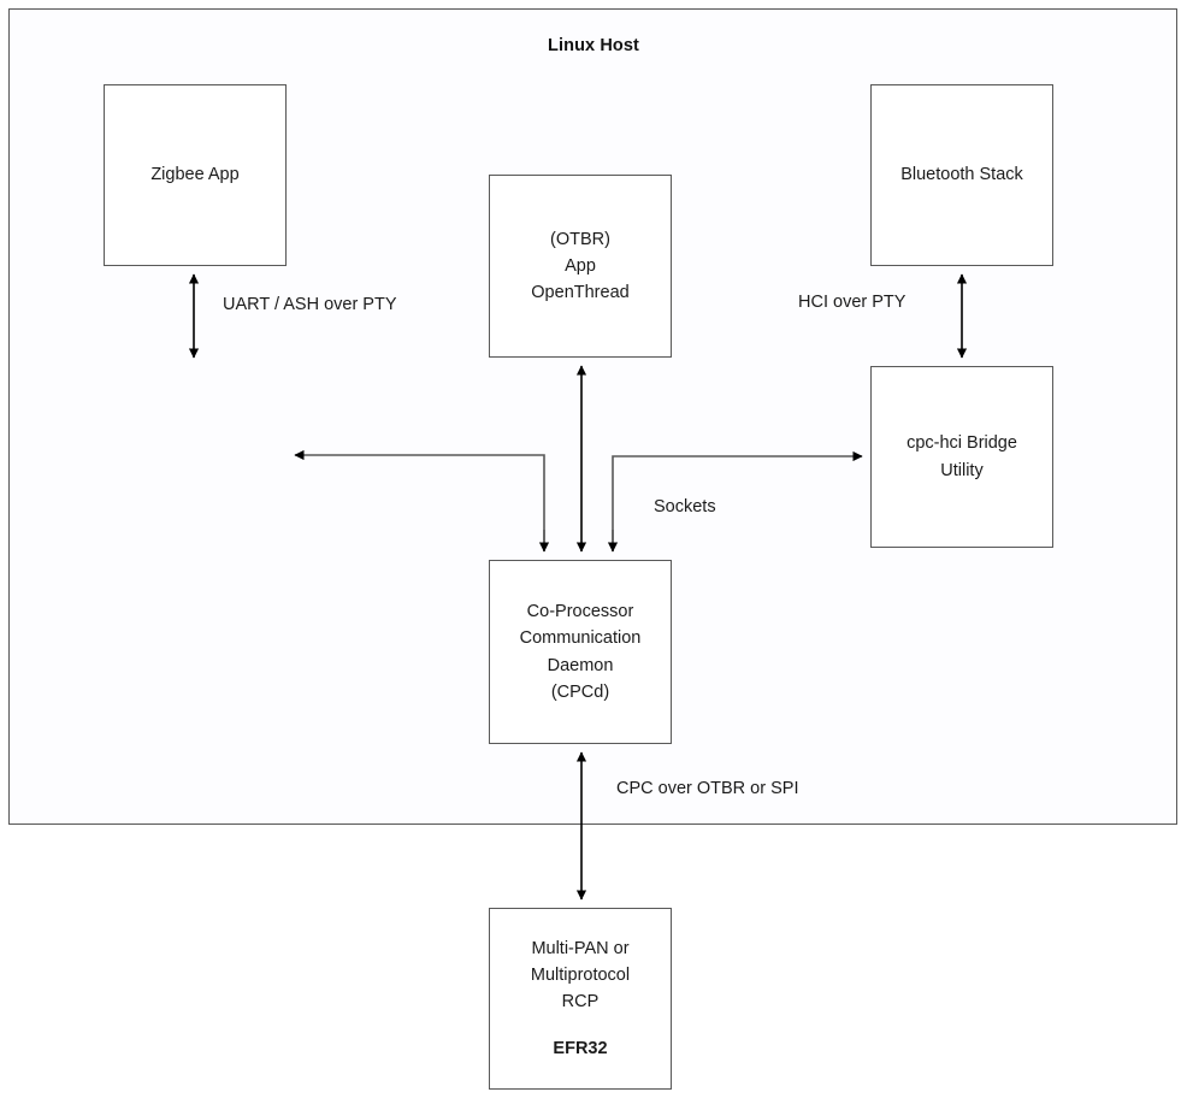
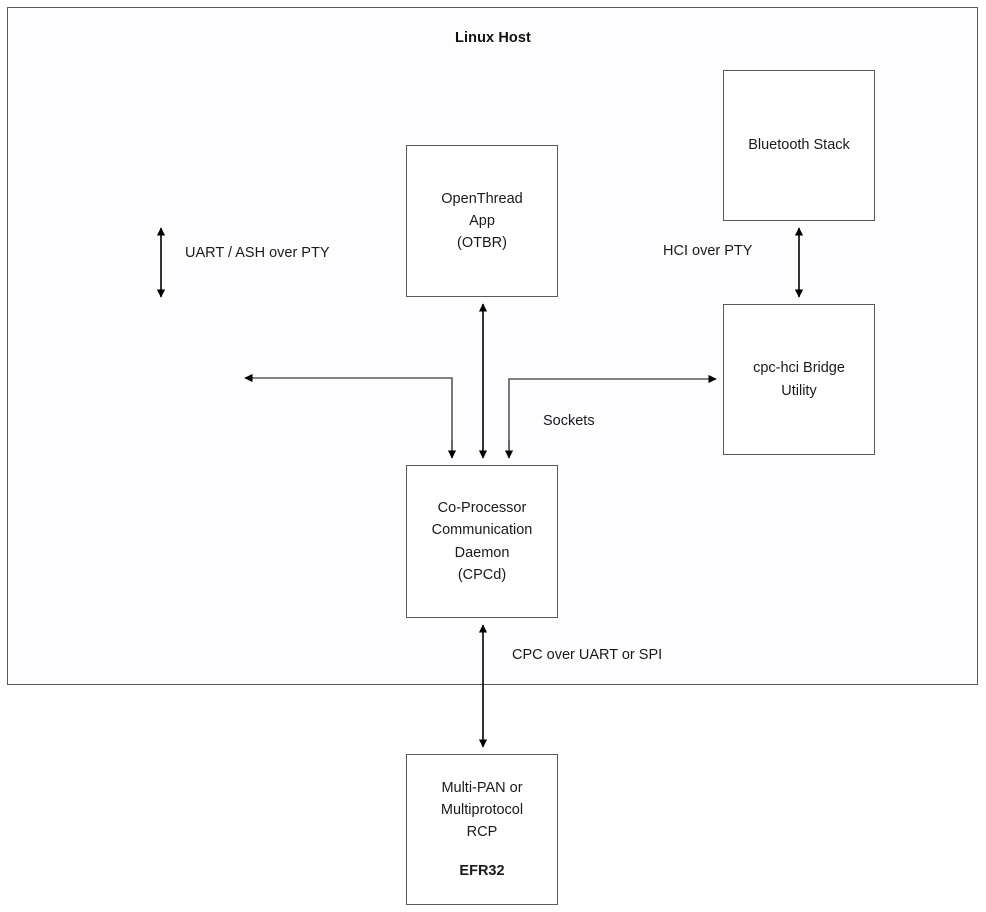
  Linux Host
- Zigbee App
- (OTBR)
+ OpenThread
  App
- OpenThread
+ (OTBR)
  Bluetooth Stack
  cpc-hci Bridge
  Utility
  Co-Processor
  Communication
  Daemon
  (CPCd)
  Multi-PAN or
  Multiprotocol
  RCP
  EFR32
  UART / ASH over PTY
  HCI over PTY
  Sockets
- CPC over OTBR or SPI
+ CPC over UART or SPI
